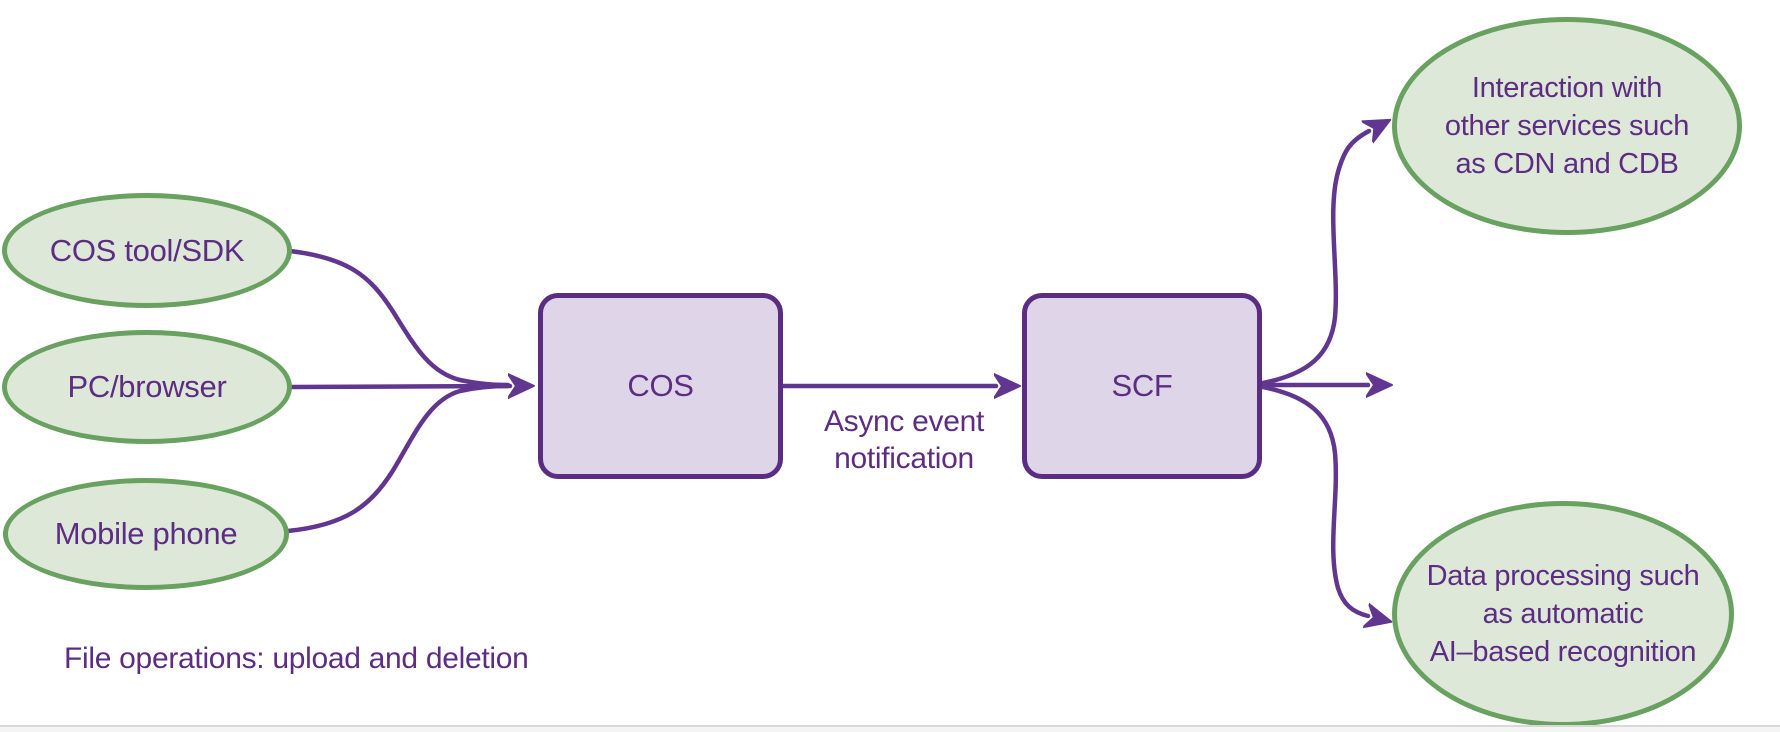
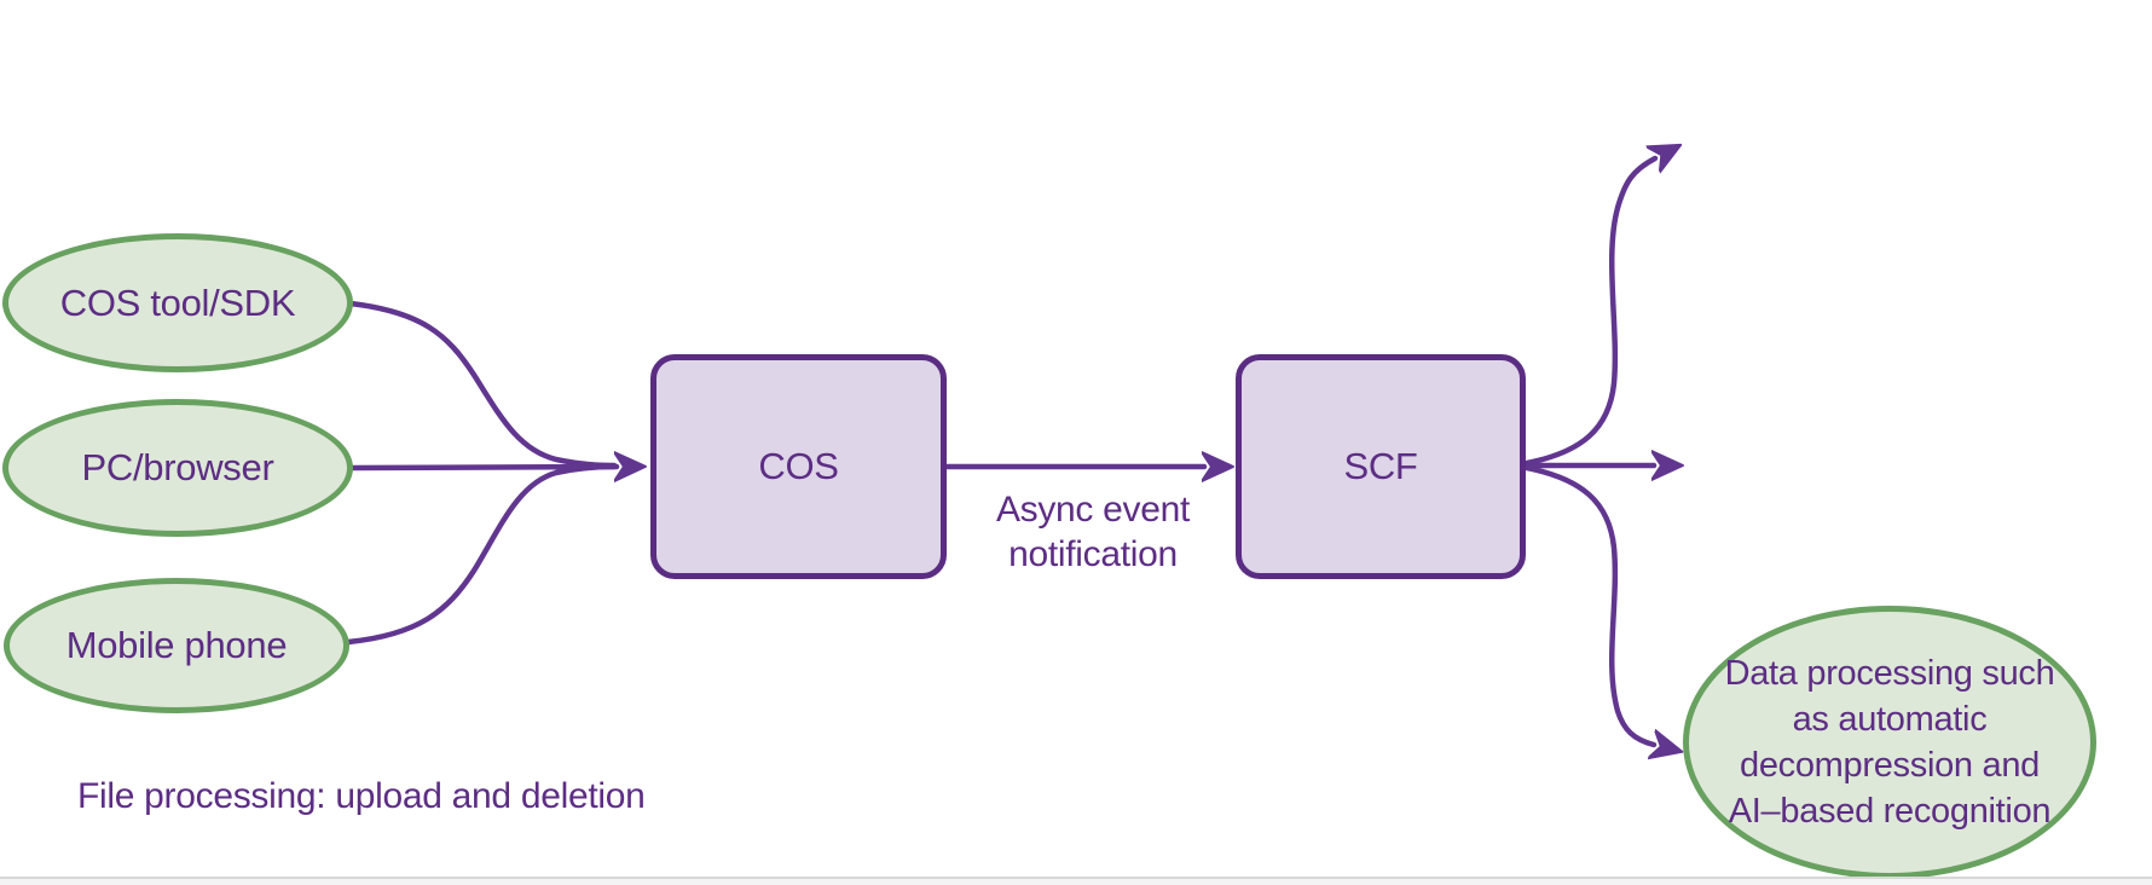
  COS tool/SDK
  PC/browser
  Mobile phone
  COS
  SCF
  Async event
  notification
- Interaction with
- other services such
- as CDN and CDB
  Data processing such
  as automatic
+ decompression and
  AI–based recognition
- File operations: upload and deletion
+ File processing: upload and deletion
